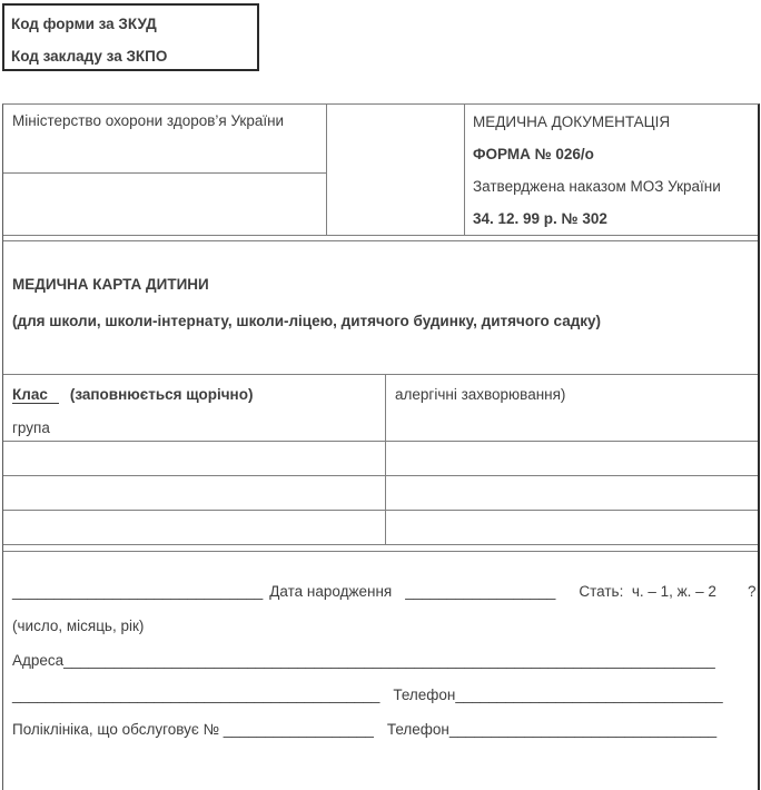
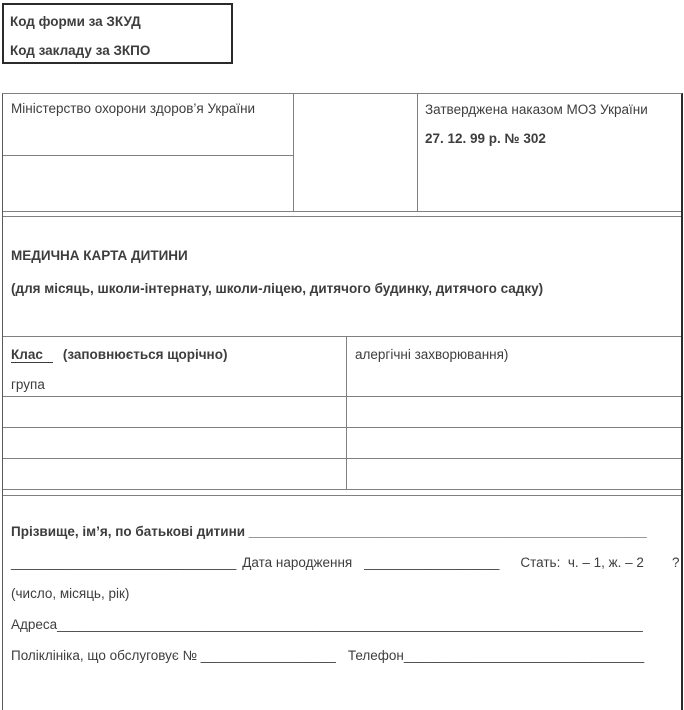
  Код форми за ЗКУД
  Код закладу за ЗКПО
  Міністерство охорони здоров’я України
- МЕДИЧНА ДОКУМЕНТАЦІЯ
- ФОРМА № 026/о
  Затверджена наказом МОЗ України
- 34. 12. 99 р. № 302
+ 27. 12. 99 р. № 302
  МЕДИЧНА КАРТА ДИТИНИ
- (для школи, школи-інтернату, школи-ліцею, дитячого будинку, дитячого садку)
+ (для місяць, школи-інтернату, школи-ліцею, дитячого будинку, дитячого садку)
  Клас (заповнюється щорічно)
  група
  алергічні захворювання)
+ Прізвище, ім’я, по батькові дитини _____________________________________________________
  ______________________________ Дата народження __________________ Стать: ч. – 1, ж. – 2 ?
  (число, місяць, рік)
  Адреса______________________________________________________________________________
- ____________________________________________ Телефон________________________________
  Поліклініка, що обслуговує № __________________ Телефон________________________________
